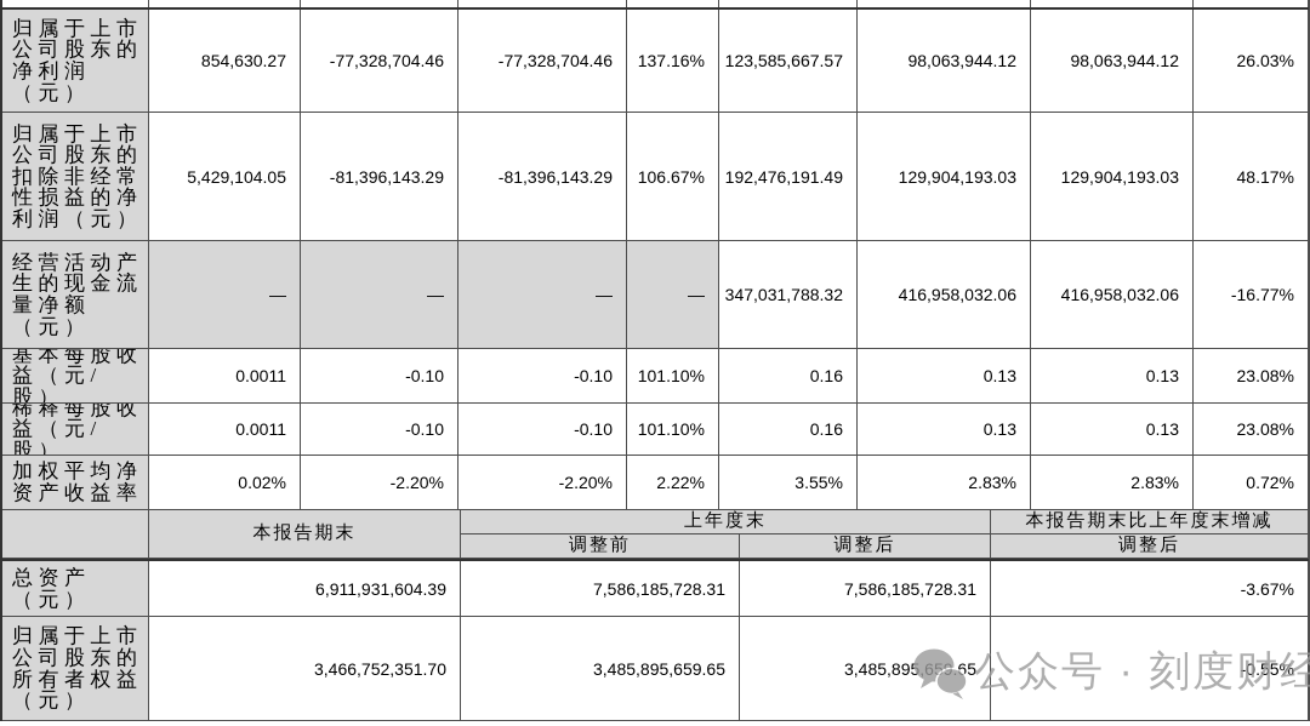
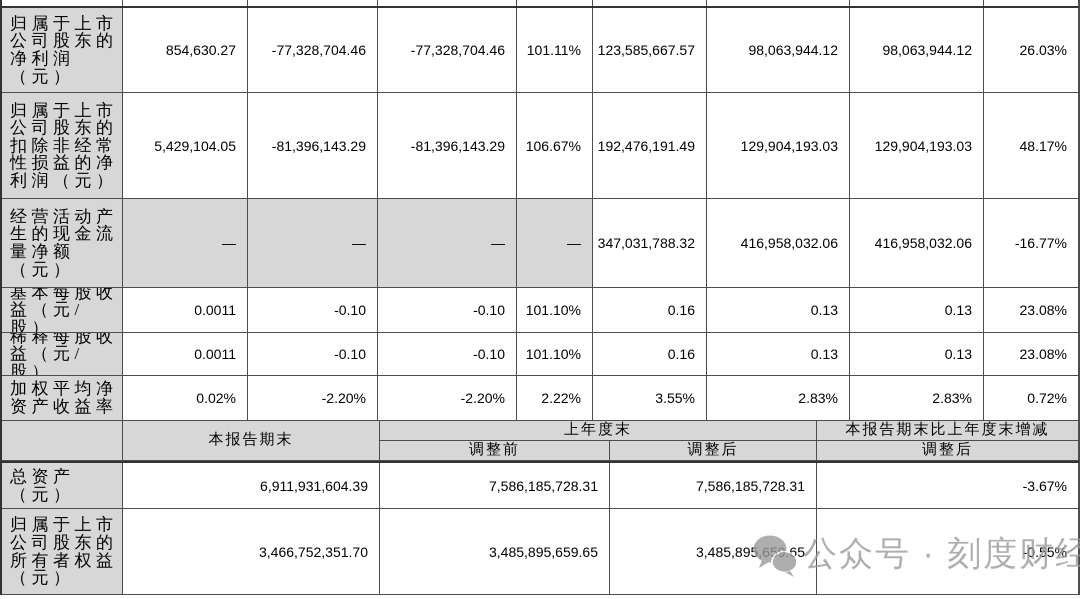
  归属于上市
  公司股东的
  净利润
  （元）
  854,630.27
  -77,328,704.46
  -77,328,704.46
- 137.16%
+ 101.11%
  123,585,667.57
  98,063,944.12
  98,063,944.12
  26.03%
  归属于上市
  公司股东的
  扣除非经常
  性损益的净
  利润（元）
  5,429,104.05
  -81,396,143.29
  -81,396,143.29
  106.67%
  192,476,191.49
  129,904,193.03
  129,904,193.03
  48.17%
  经营活动产
  生的现金流
  量净额
  （元）
  —
  —
  —
  —
  347,031,788.32
  416,958,032.06
  416,958,032.06
  -16.77%
  基本每股收
  益（元/股）
  0.0011
  -0.10
  -0.10
  101.10%
  0.16
  0.13
  0.13
  23.08%
  稀释每股收
  益（元/股）
  0.0011
  -0.10
  -0.10
  101.10%
  0.16
  0.13
  0.13
  23.08%
  加权平均净
  资产收益率
  0.02%
  -2.20%
  -2.20%
  2.22%
  3.55%
  2.83%
  2.83%
  0.72%
  本报告期末
  上年度末
  本报告期末比上年度末增减
  调整前
  调整后
  调整后
  总资产
  （元）
  6,911,931,604.39
  7,586,185,728.31
  7,586,185,728.31
  -3.67%
  归属于上市
  公司股东的
  所有者权益
  （元）
  3,466,752,351.70
  3,485,895,659.65
  3,485,895,659.65
  -0.55%
  公众号 · 刻度财经
